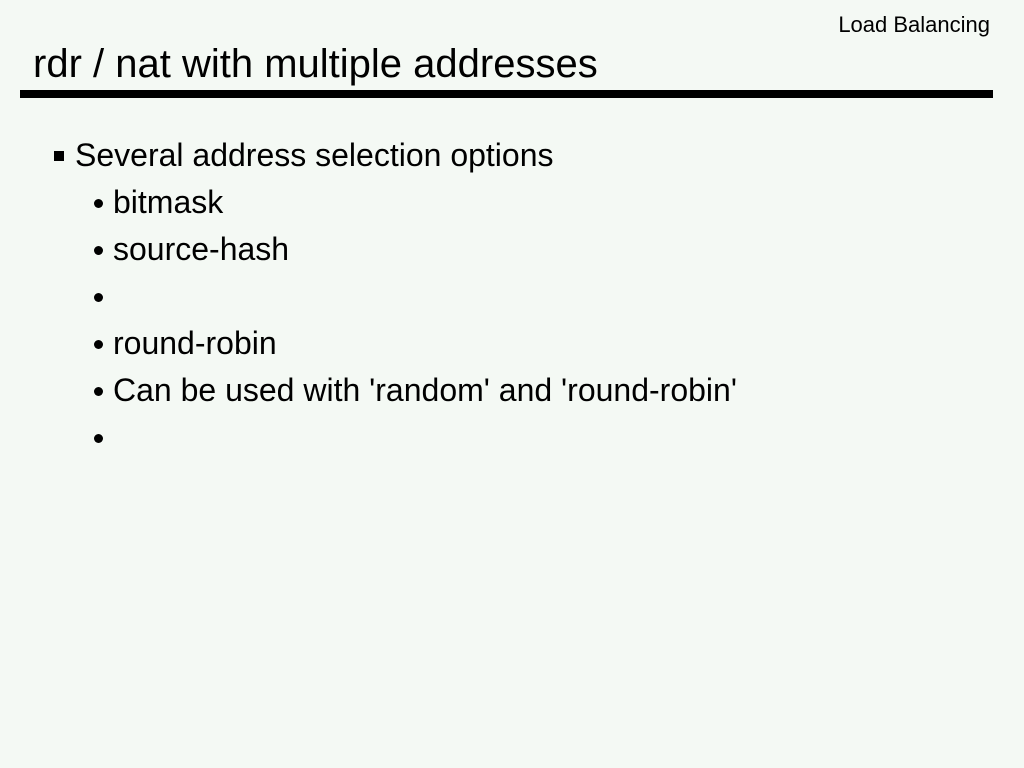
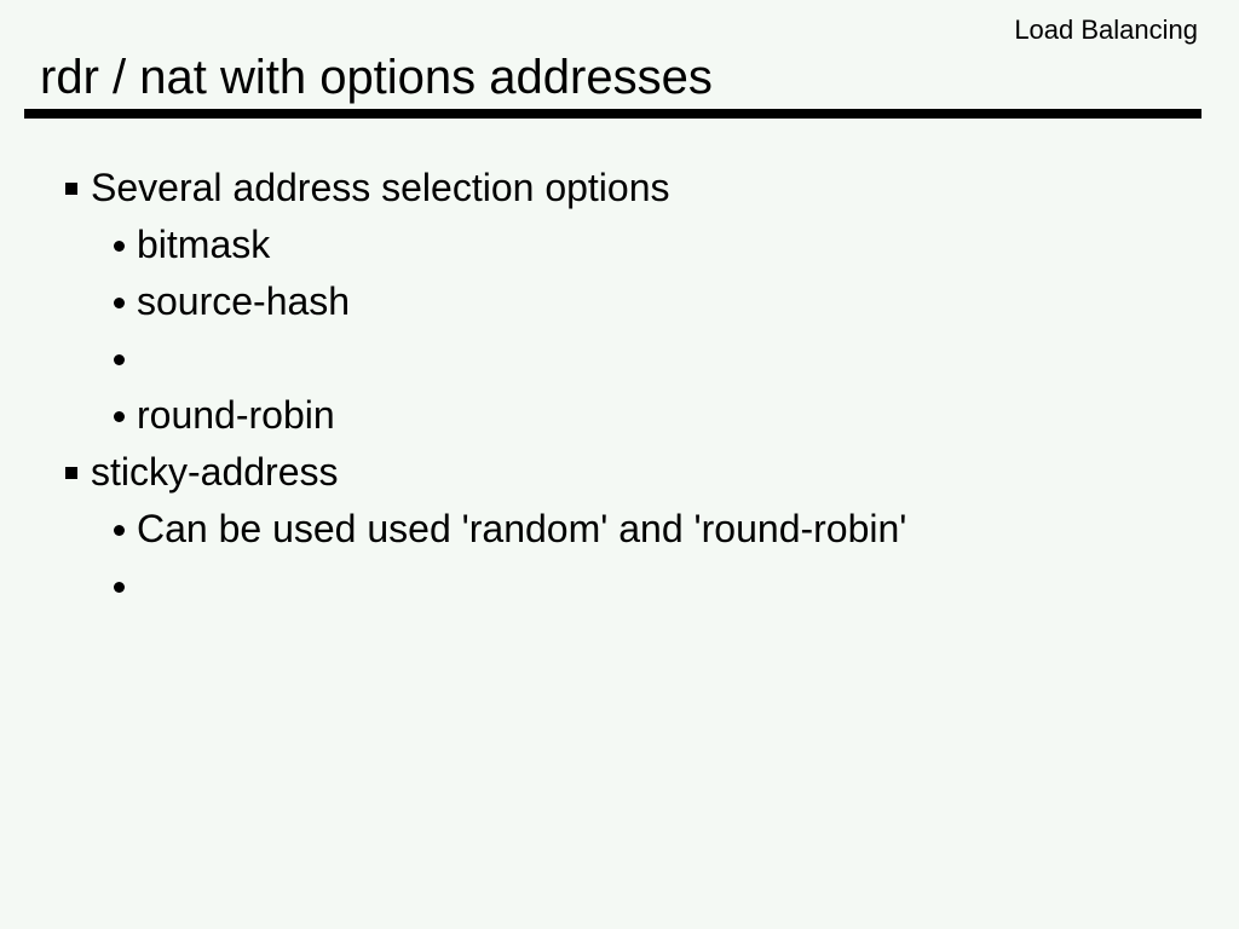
  Load Balancing
- rdr / nat with multiple addresses
+ rdr / nat with options addresses
  Several address selection options
  bitmask
  source-hash
  round-robin
+ sticky-address
- Can be used with 'random' and 'round-robin'
+ Can be used used 'random' and 'round-robin'
